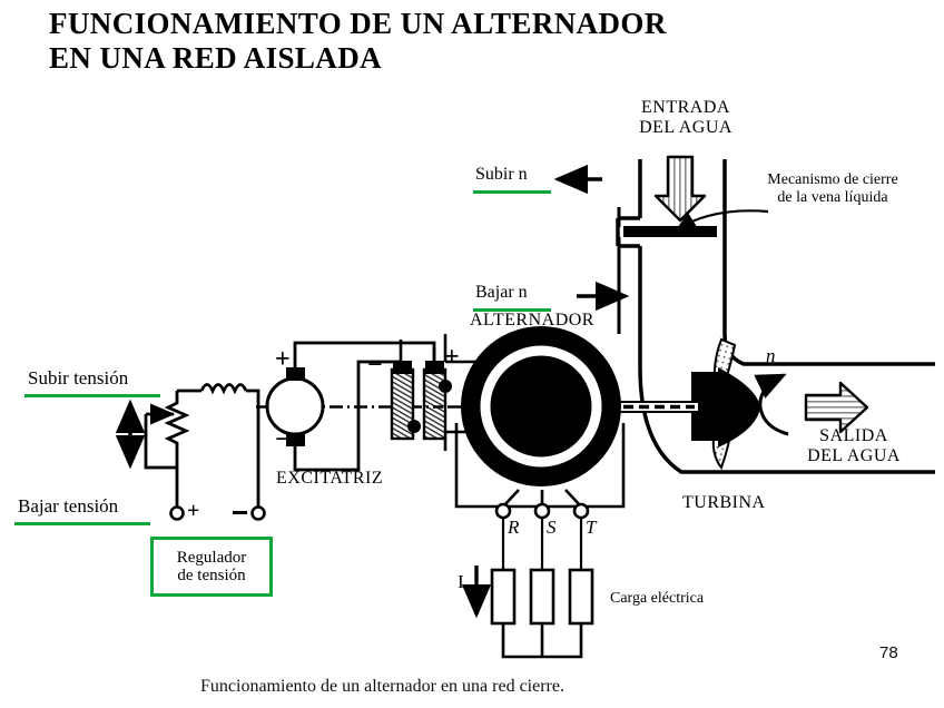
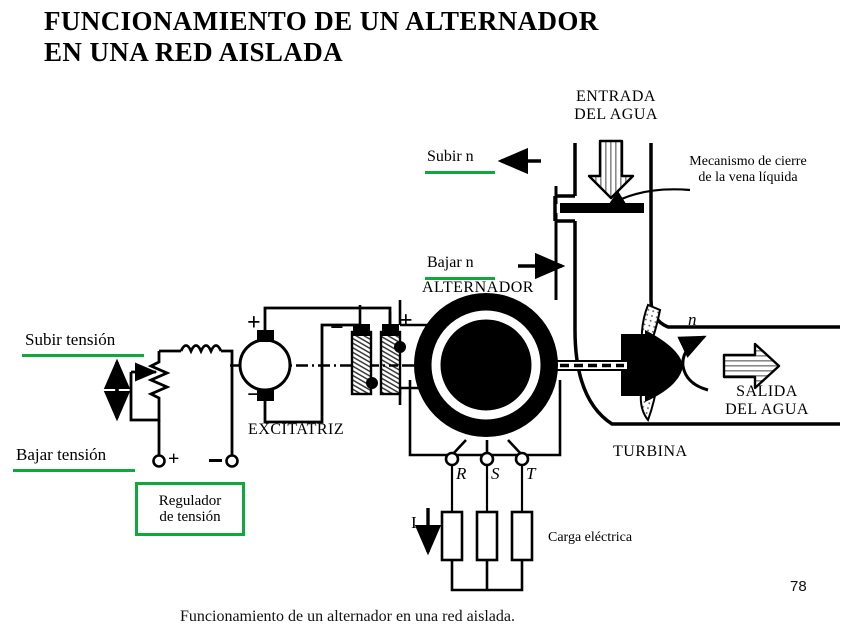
  FUNCIONAMIENTO DE UN ALTERNADOR
  EN UNA RED AISLADA
  ENTRADA
  DEL AGUA
  SALIDA
  DEL AGUA
  Mecanismo de cierre
  de la vena líquida
  ALTERNADOR
  EXCITATRIZ
  TURBINA
  Carga eléctrica
  Subir n
  Bajar n
  Subir tensión
  Bajar tensión
  Regulador
  de tensión
  +
  −
  −
  +
  +
  R
  S
  T
  I
  n
- Funcionamiento de un alternador en una red cierre.
+ Funcionamiento de un alternador en una red aislada.
  78
